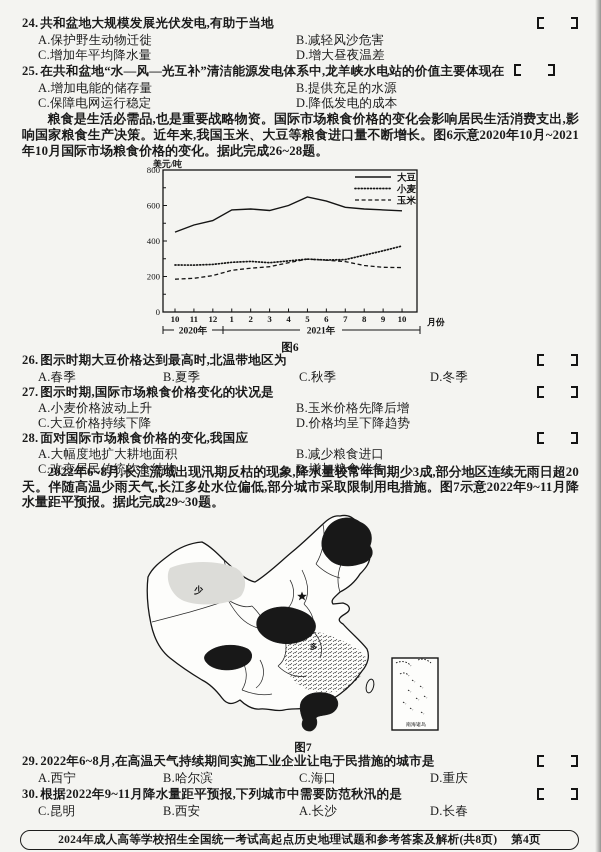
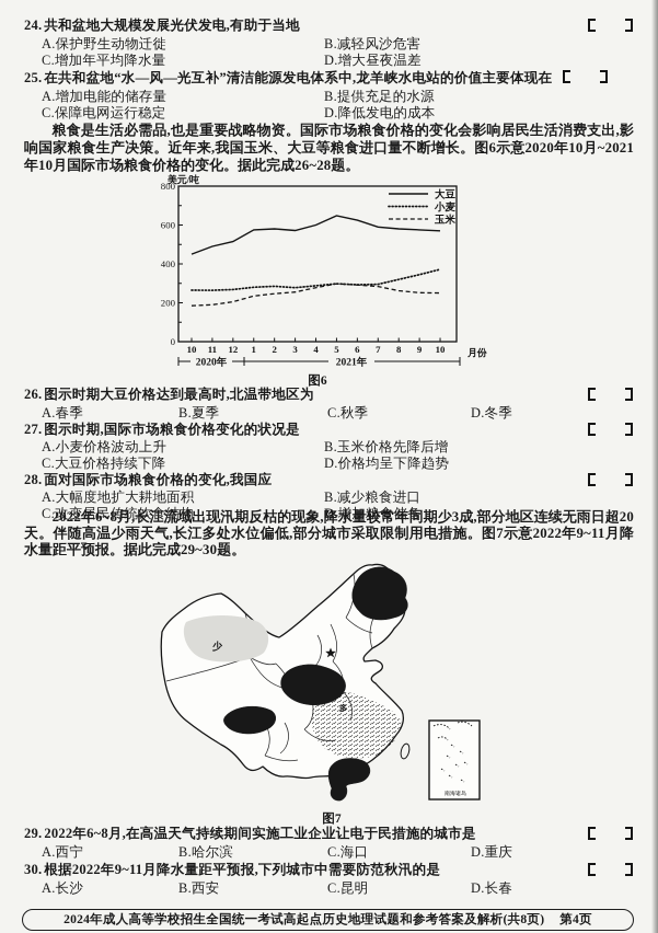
  24. 共和盆地大规模发展光伏发电,有助于当地
  A.保护野生动物迁徙
  B.减轻风沙危害
  C.增加年平均降水量
  D.增大昼夜温差
  25. 在共和盆地“水—风—光互补”清洁能源发电体系中,龙羊峡水电站的价值主要体现在
  A.增加电能的储存量
  B.提供充足的水源
  C.保障电网运行稳定
  D.降低发电的成本
  粮食是生活必需品,也是重要战略物资。国际市场粮食价格的变化会影响居民生活消费支出,影响国家粮食生产决策。近年来,我国玉米、大豆等粮食进口量不断增长。图6示意2020年10月~2021年10月国际市场粮食价格的变化。据此完成26~28题。
  美元/吨
  0
  200
  400
  600
  800
  10
  11
  12
  1
  2
  3
  4
  5
  6
  7
  8
  9
  10
  大豆
  小麦
  玉米
  月份
  2020年
  2021年
  图6
  26. 图示时期大豆价格达到最高时,北温带地区为
  A.春季
  B.夏季
  C.秋季
  D.冬季
  27. 图示时期,国际市场粮食价格变化的状况是
  A.小麦价格波动上升
  B.玉米价格先降后增
  C.大豆价格持续下降
  D.价格均呈下降趋势
  28. 面对国际市场粮食价格的变化,我国应
  A.大幅度地扩大耕地面积
  B.减少粮食进口
  C.改变居民传统饮食结构
  D.增加粮食储备
  2022年6~8月,长江流域出现汛期反枯的现象,降水量较常年同期少3成,部分地区连续无雨日超20天。伴随高温少雨天气,长江多处水位偏低,部分城市采取限制用电措施。图7示意2022年9~11月降水量距平预报。据此完成29~30题。
  少
  多
  图7
  29. 2022年6~8月,在高温天气持续期间实施工业企业让电于民措施的城市是
  A.西宁
  B.哈尔滨
  C.海口
  D.重庆
  30. 根据2022年9~11月降水量距平预报,下列城市中需要防范秋汛的是
- C.昆明
+ A.长沙
  B.西安
- A.长沙
+ C.昆明
  D.长春
  2024年成人高等学校招生全国统一考试高起点历史地理试题和参考答案及解析(共8页)
  第4页
